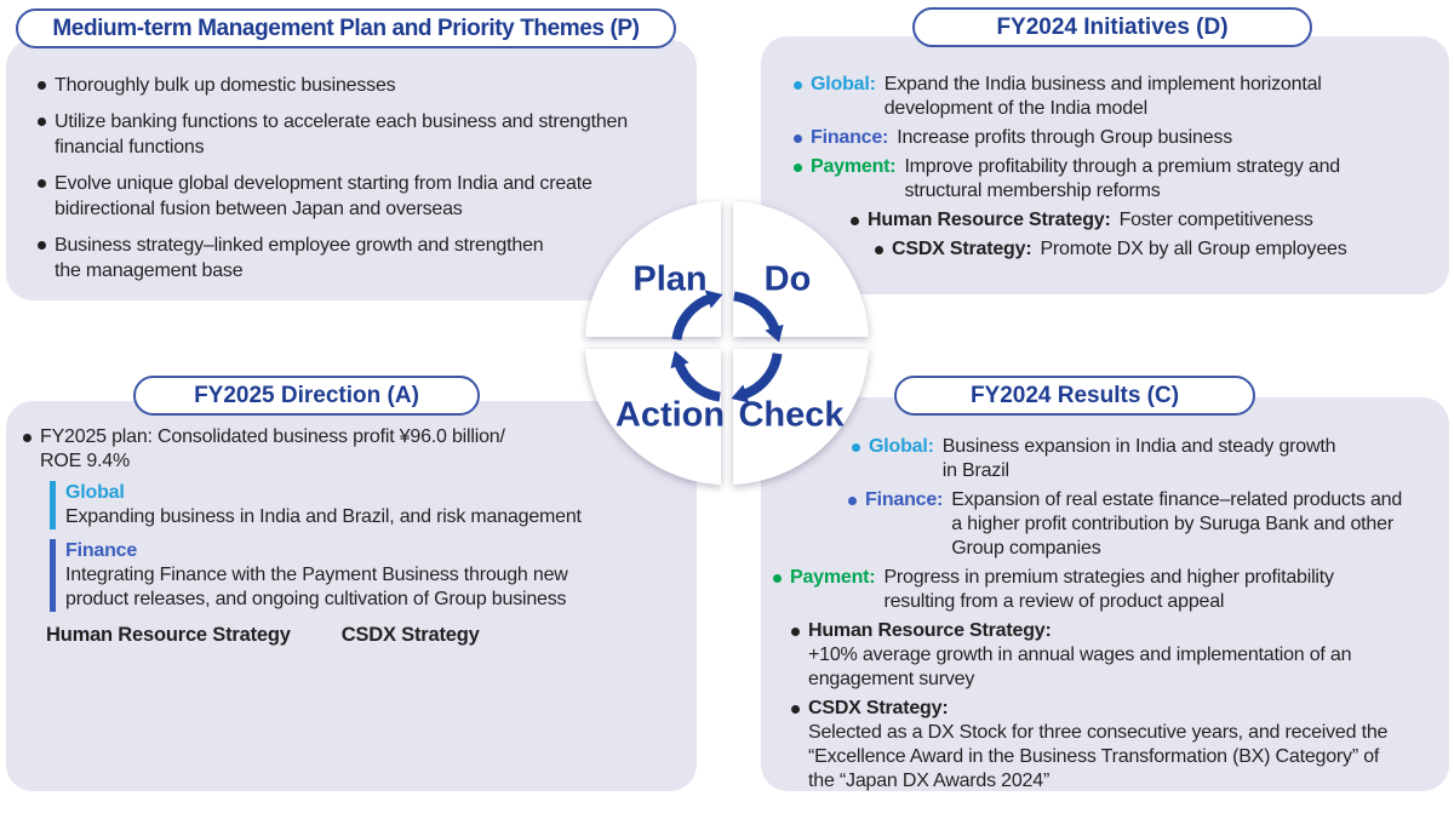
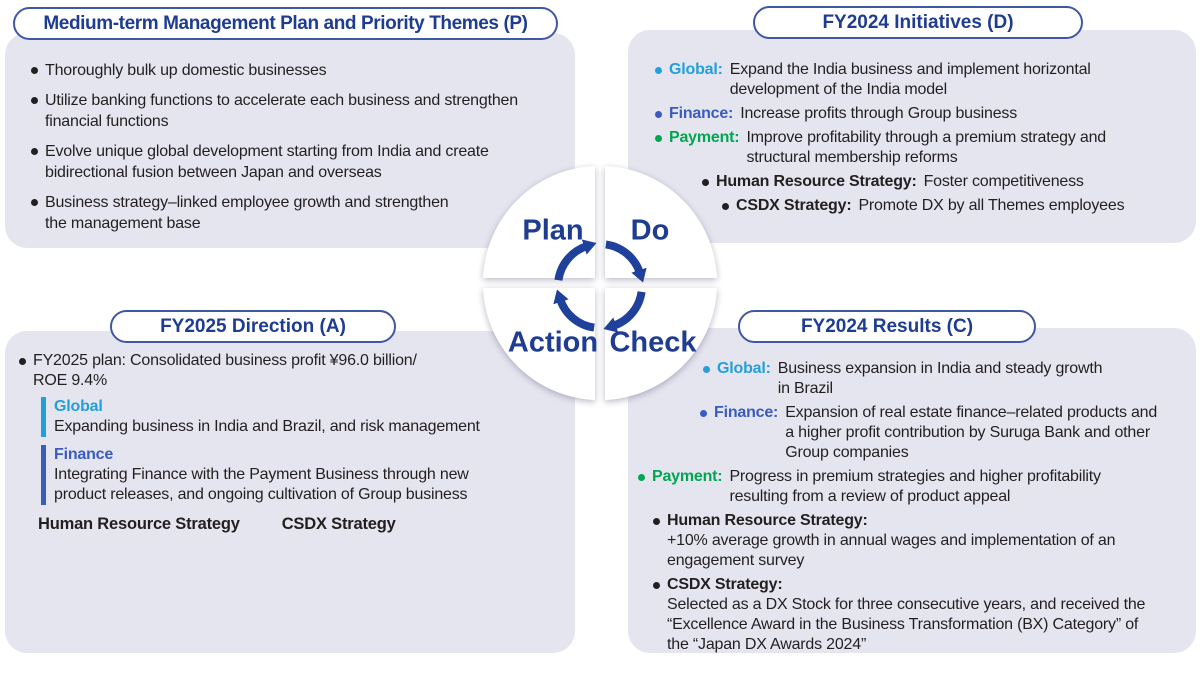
  Thoroughly bulk up domestic businesses
  Utilize banking functions to accelerate each business and strengthen
  financial functions
  Evolve unique global development starting from India and create
  bidirectional fusion between Japan and overseas
  Business strategy–linked employee growth and strengthen
  the management base
  Global:
  Expand the India business and implement horizontal
  development of the India model
  Finance:
  Increase profits through Group business
  Payment:
  Improve profitability through a premium strategy and
  structural membership reforms
  Human Resource Strategy:
  Foster competitiveness
  CSDX Strategy:
- Promote DX by all Group employees
+ Promote DX by all Themes employees
  FY2025 plan: Consolidated business profit ¥96.0 billion/
  ROE 9.4%
  Global
  Expanding business in India and Brazil, and risk management
  Finance
  Integrating Finance with the Payment Business through new
  product releases, and ongoing cultivation of Group business
  Human Resource Strategy
  CSDX Strategy
  Global:
  Business expansion in India and steady growth
  in Brazil
  Finance:
  Expansion of real estate finance–related products and
  a higher profit contribution by Suruga Bank and other
  Group companies
  Payment:
  Progress in premium strategies and higher profitability
  resulting from a review of product appeal
  Human Resource Strategy:
  +10% average growth in annual wages and implementation of an
  engagement survey
  CSDX Strategy:
  Selected as a DX Stock for three consecutive years, and received the
  “Excellence Award in the Business Transformation (BX) Category” of
  the “Japan DX Awards 2024”
  Medium-term Management Plan and Priority Themes (P)
  FY2024 Initiatives (D)
  FY2025 Direction (A)
  FY2024 Results (C)
  Plan
  Do
  Action
  Check
